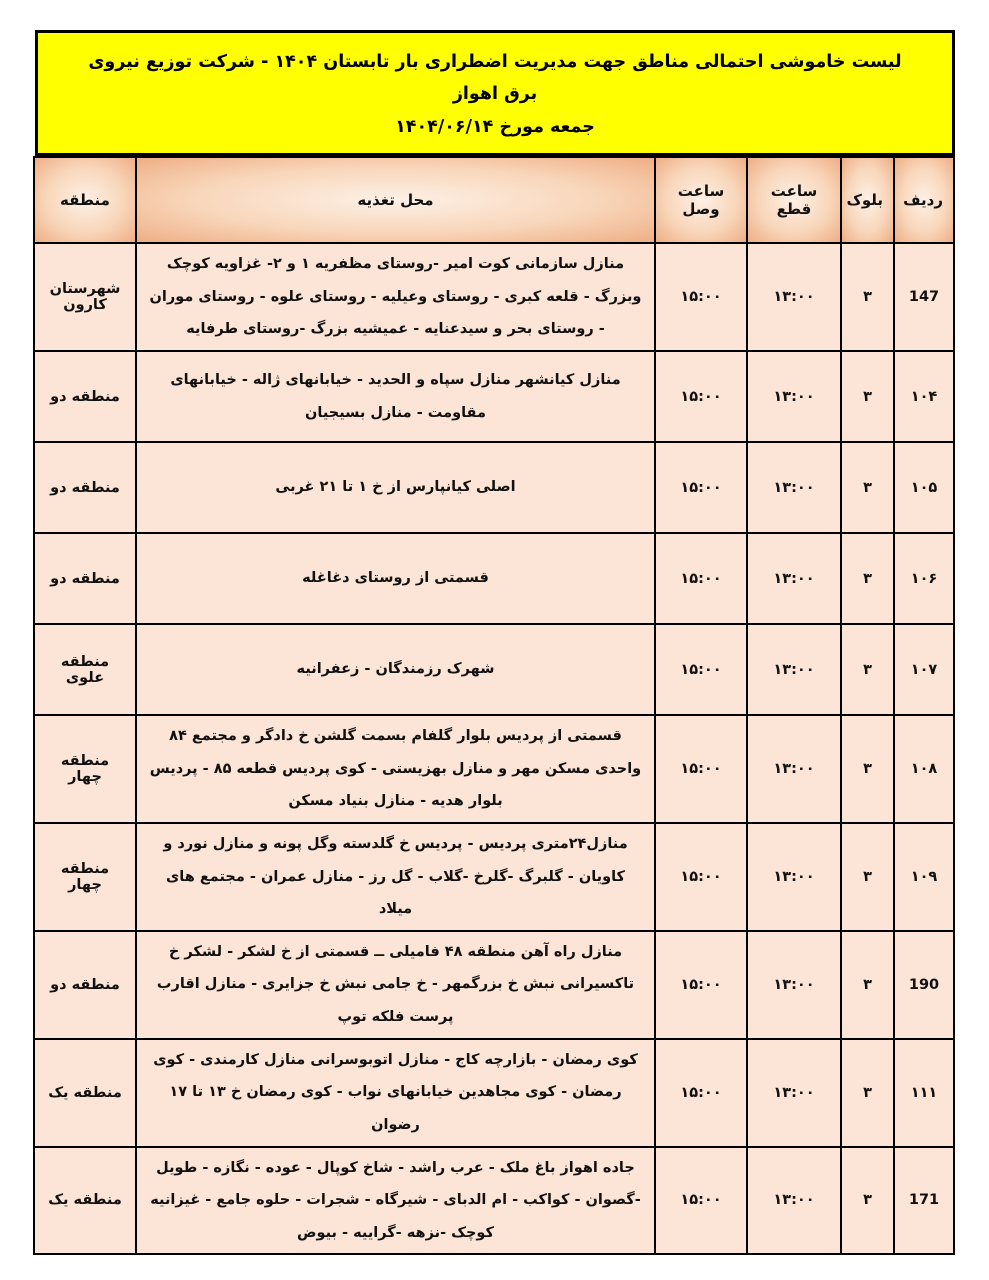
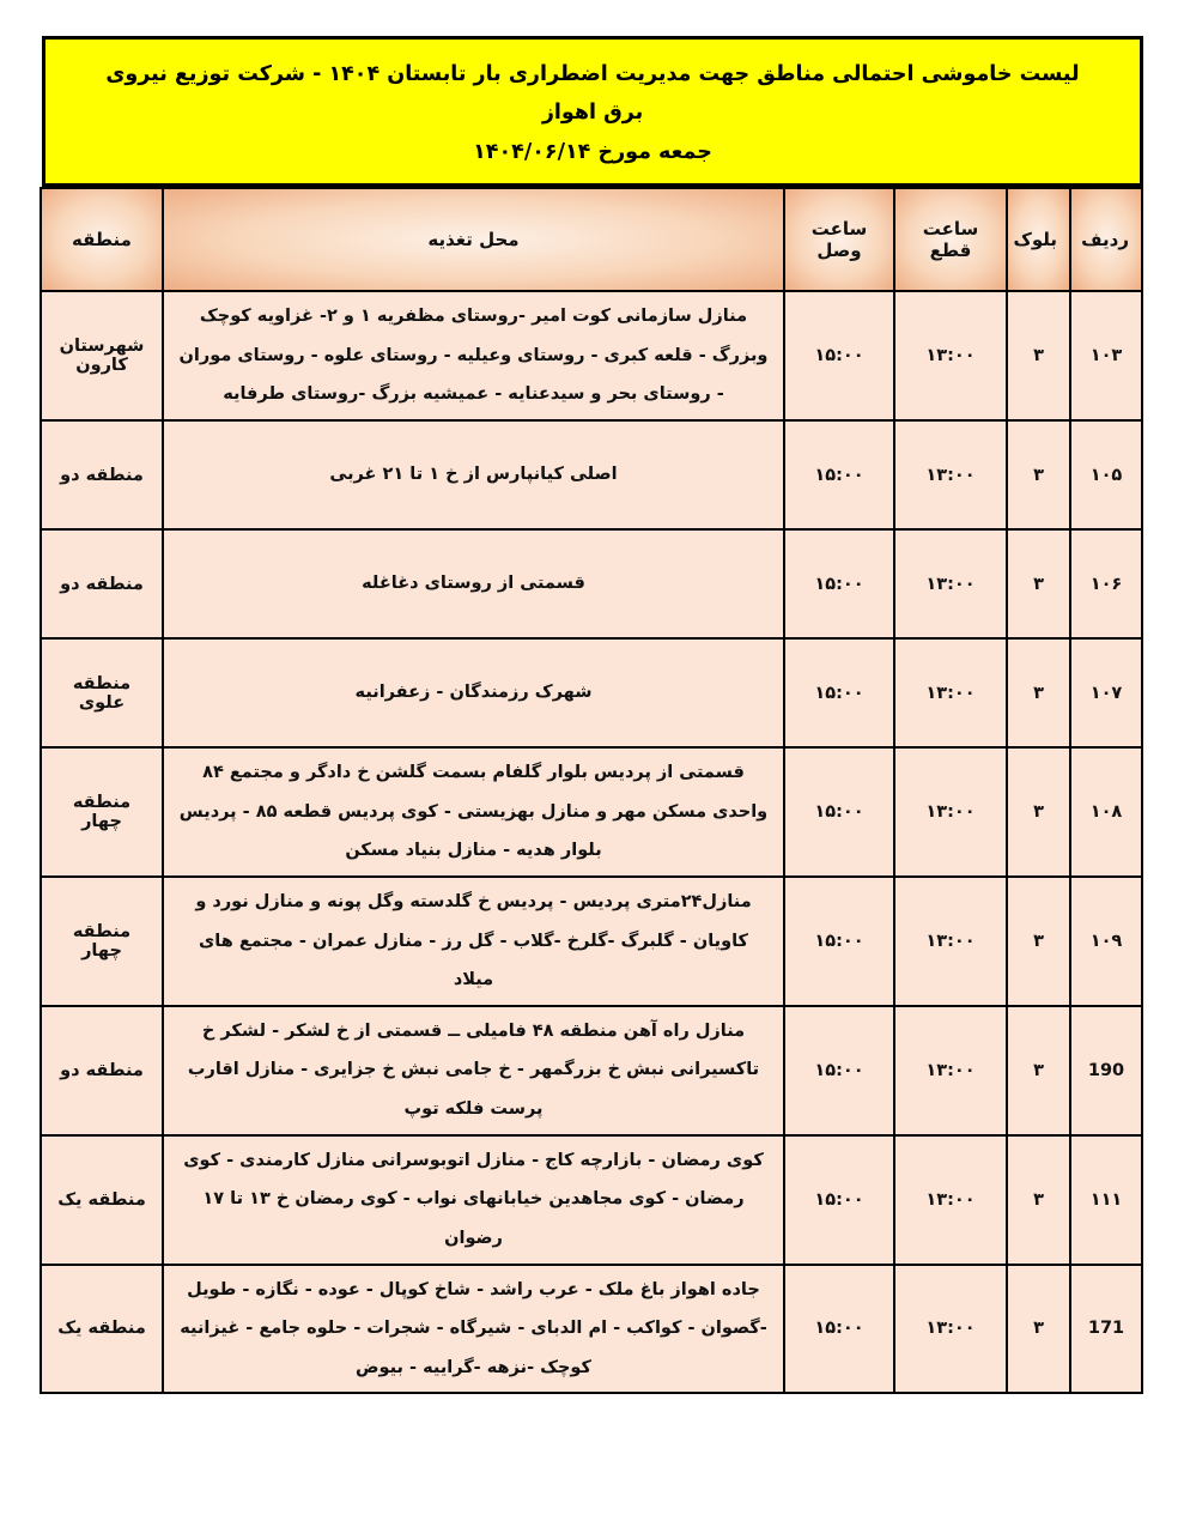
  لیست خاموشی احتمالی مناطق جهت مدیریت اضطراری بار تابستان ۱۴۰۴ - شرکت توزیع نیروی برق اهواز
  جمعه مورخ ۱۴۰۴/۰۶/۱۴
  ردیف	بلوک	ساعت قطع	ساعت وصل	محل تغذیه	منطقه
- 147	۳	۱۳:۰۰	۱۵:۰۰	منازل سازمانی کوت امیر -روستای مظفریه ۱ و ۲- غزاویه کوچک وبزرگ - قلعه کبری - روستای وعیلیه - روستای علوه - روستای موران - روستای بحر و سیدعنایه - عمیشیه بزرگ -روستای طرفایه	شهرستان کارون
+ ۱۰۳	۳	۱۳:۰۰	۱۵:۰۰	منازل سازمانی کوت امیر -روستای مظفریه ۱ و ۲- غزاویه کوچک وبزرگ - قلعه کبری - روستای وعیلیه - روستای علوه - روستای موران - روستای بحر و سیدعنایه - عمیشیه بزرگ -روستای طرفایه	شهرستان کارون
- ۱۰۴	۳	۱۳:۰۰	۱۵:۰۰	منازل کیانشهر منازل سپاه و الحدید - خیابانهای ژاله - خیابانهای مقاومت - منازل بسیجیان	منطقه دو
  ۱۰۵	۳	۱۳:۰۰	۱۵:۰۰	اصلی کیانپارس از خ ۱ تا ۲۱ غربی	منطقه دو
  ۱۰۶	۳	۱۳:۰۰	۱۵:۰۰	قسمتی از روستای دغاغله	منطقه دو
  ۱۰۷	۳	۱۳:۰۰	۱۵:۰۰	شهرک رزمندگان - زعفرانیه	منطقه علوی
  ۱۰۸	۳	۱۳:۰۰	۱۵:۰۰	قسمتی از پردیس بلوار گلفام بسمت گلشن خ دادگر و مجتمع ۸۴ واحدی مسکن مهر و منازل بهزیستی - کوی پردیس قطعه ۸۵ - پردیس بلوار هدیه - منازل بنیاد مسکن	منطقه چهار
  ۱۰۹	۳	۱۳:۰۰	۱۵:۰۰	منازل۲۴متری پردیس - پردیس خ گلدسته وگل پونه و منازل نورد و کاویان - گلبرگ -گلرخ -گلاب - گل رز - منازل عمران - مجتمع های میلاد	منطقه چهار
  190	۳	۱۳:۰۰	۱۵:۰۰	منازل راه آهن منطقه ۴۸ فامیلی ــ قسمتی از خ لشکر - لشکر خ تاکسیرانی نبش خ بزرگمهر - خ جامی نبش خ جزایری - منازل اقارب پرست فلکه توپ	منطقه دو
  ۱۱۱	۳	۱۳:۰۰	۱۵:۰۰	کوی رمضان - بازارچه کاج - منازل اتوبوسرانی منازل کارمندی - کوی رمضان - کوی مجاهدین خیابانهای نواب - کوی رمضان خ ۱۳ تا ۱۷ رضوان	منطقه یک
  171	۳	۱۳:۰۰	۱۵:۰۰	جاده اهواز باغ ملک - عرب راشد - شاخ کوپال - عوده - نگازه - طویل -گصوان - کواکب - ام الدبای - شیرگاه - شجرات - حلوه جامع - غیزانیه کوچک -نزهه -گراییه - بیوض	منطقه یک
